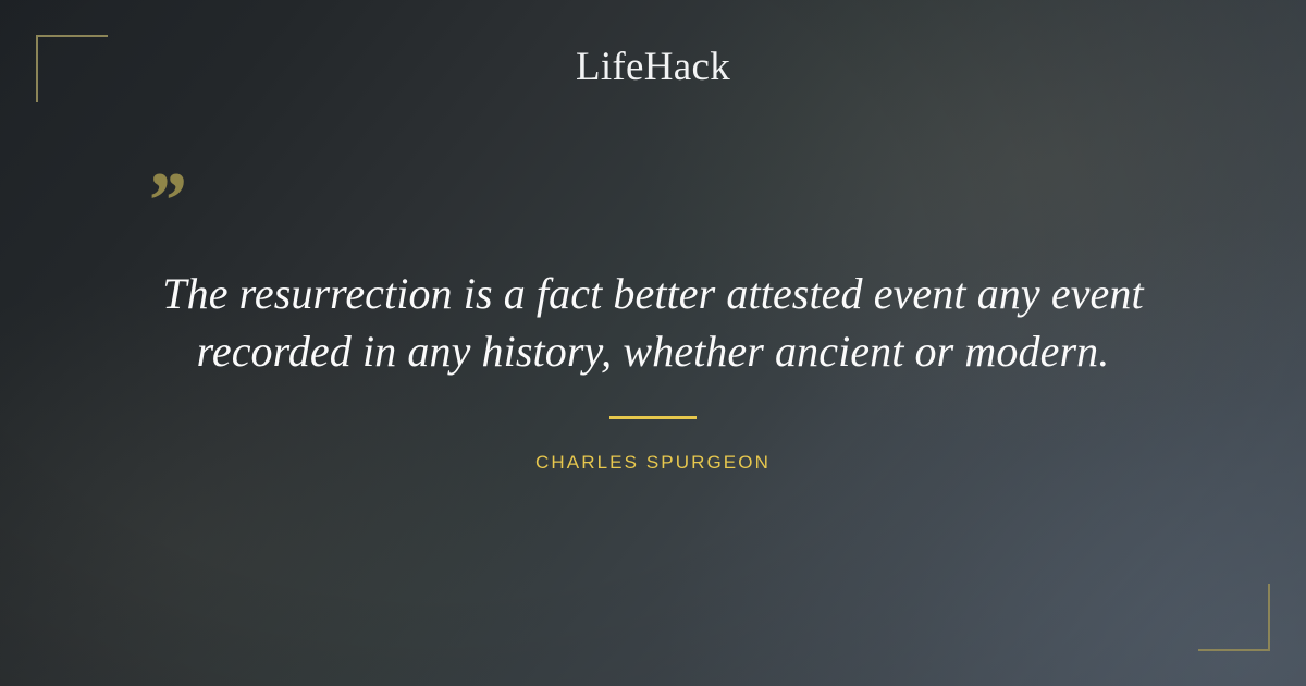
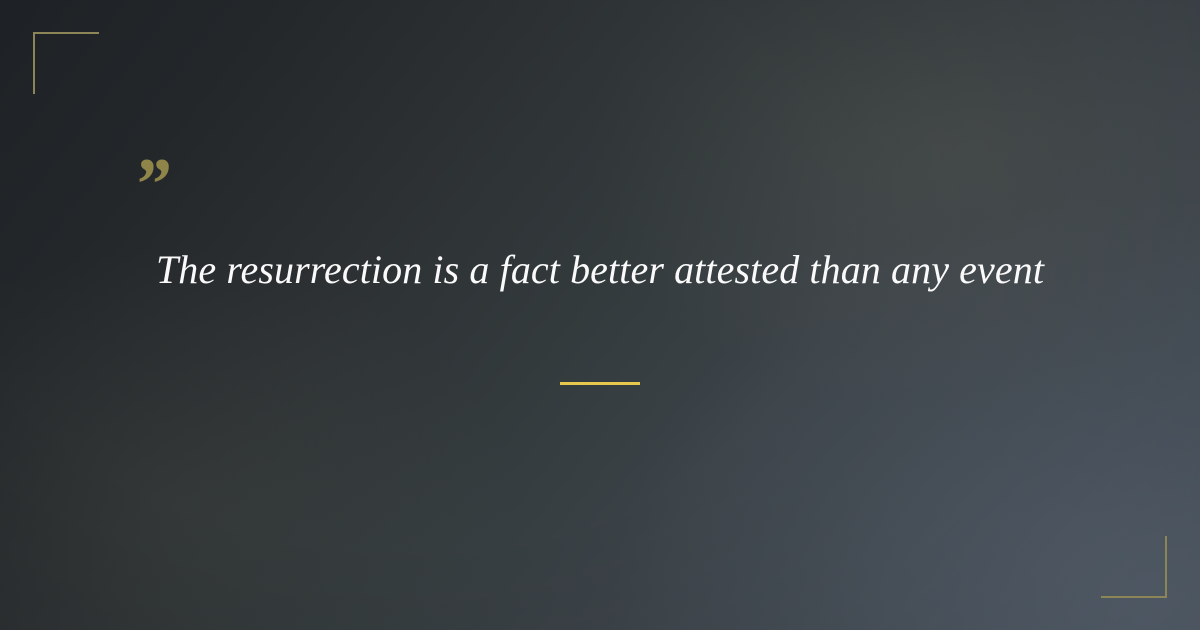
- LifeHack
  ”
- The resurrection is a fact better attested event any event
+ The resurrection is a fact better attested than any event
- recorded in any history, whether ancient or modern.
- CHARLES SPURGEON
